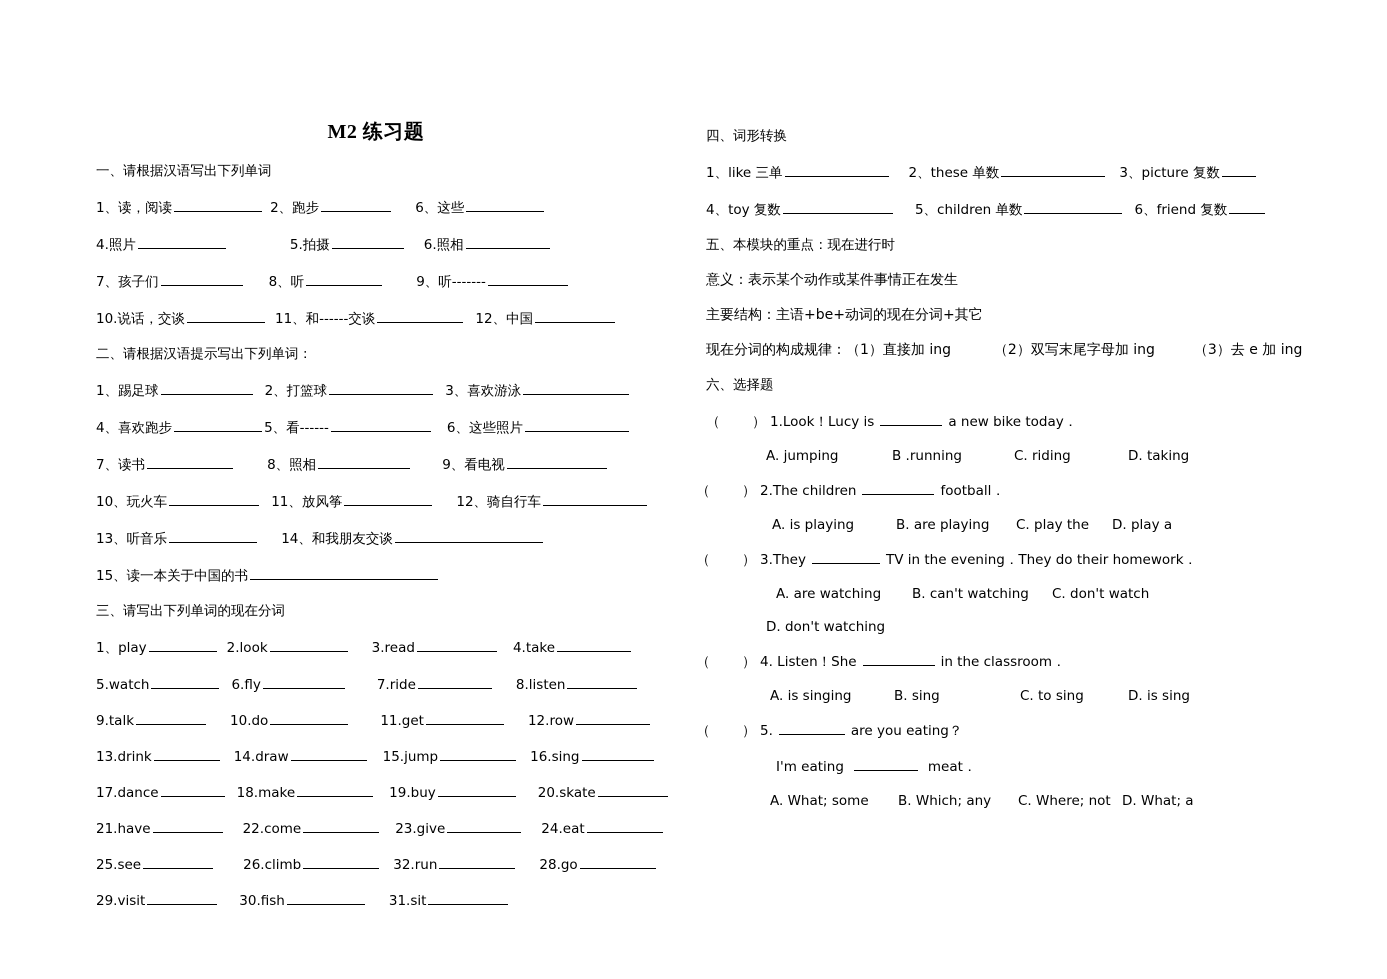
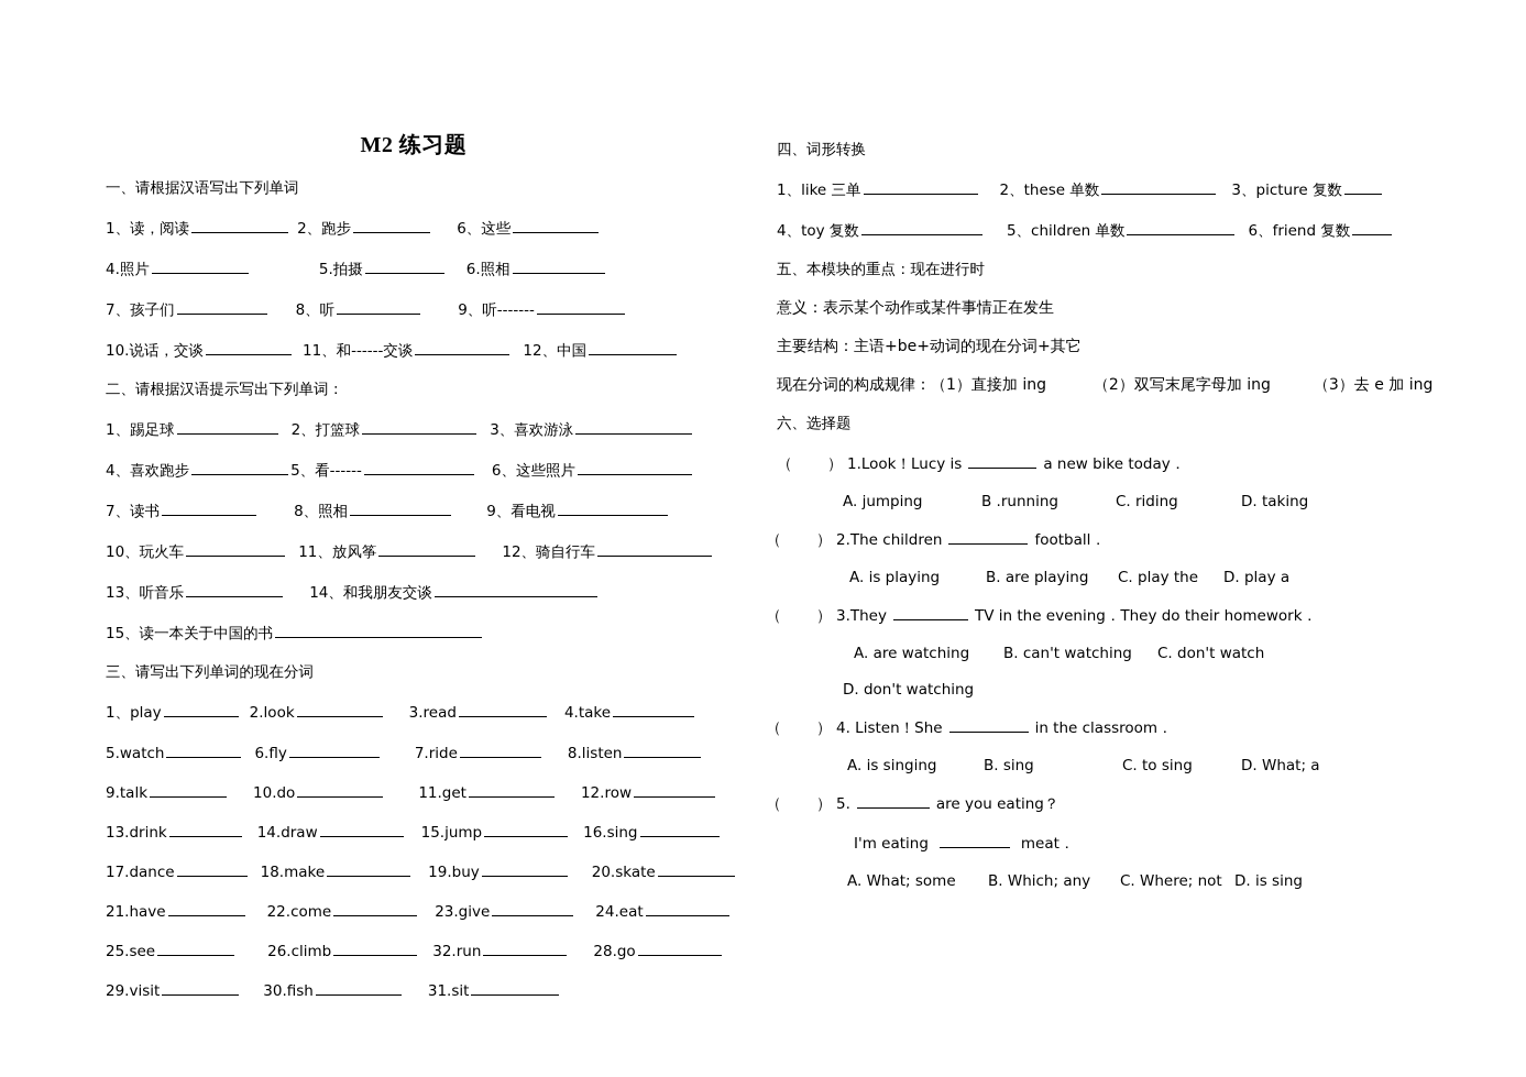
  M2 练习题
  一、请根据汉语写出下列单词
  1、读，阅读 2、跑步 6、这些
  4.照片 5.拍摄 6.照相
  7、孩子们 8、听 9、听-------
  10.说话，交谈 11、和------交谈 12、中国
  二、请根据汉语提示写出下列单词：
  1、踢足球 2、打篮球 3、喜欢游泳
  4、喜欢跑步 5、看------ 6、这些照片
  7、读书 8、照相 9、看电视
  10、玩火车 11、放风筝 12、骑自行车
  13、听音乐 14、和我朋友交谈
  15、读一本关于中国的书
  三、请写出下列单词的现在分词
  1、play 2.look 3.read 4.take
  5.watch 6.fly 7.ride 8.listen
  9.talk 10.do 11.get 12.row
  13.drink 14.draw 15.jump 16.sing
  17.dance 18.make 19.buy 20.skate
  21.have 22.come 23.give 24.eat
  25.see 26.climb 32.run 28.go
  29.visit 30.fish 31.sit
  四、词形转换
  1、like 三单 2、these 单数 3、picture 复数
  4、toy 复数 5、children 单数 6、friend 复数
  五、本模块的重点：现在进行时
  意义：表示某个动作或某件事情正在发生
  主要结构：主语+be+动词的现在分词+其它
  现在分词的构成规律：（1）直接加 ing （2）双写末尾字母加 ing （3）去 e 加 ing
  六、选择题
  （ ） 1.Look！Lucy is a new bike today．
  A. jumping B .running C. riding D. taking
  （ ） 2.The children football．
  A. is playing B. are playing C. play the D. play a
  （ ） 3.They TV in the evening．They do their homework．
  A. are watching B. can't watching C. don't watch
  D. don't watching
  （ ） 4. Listen！She in the classroom．
- A. is singing B. sing C. to sing D. is sing
+ A. is singing B. sing C. to sing D. What; a
  （ ） 5. are you eating？
  I'm eating meat．
- A. What; some B. Which; any C. Where; not D. What; a
+ A. What; some B. Which; any C. Where; not D. is sing
